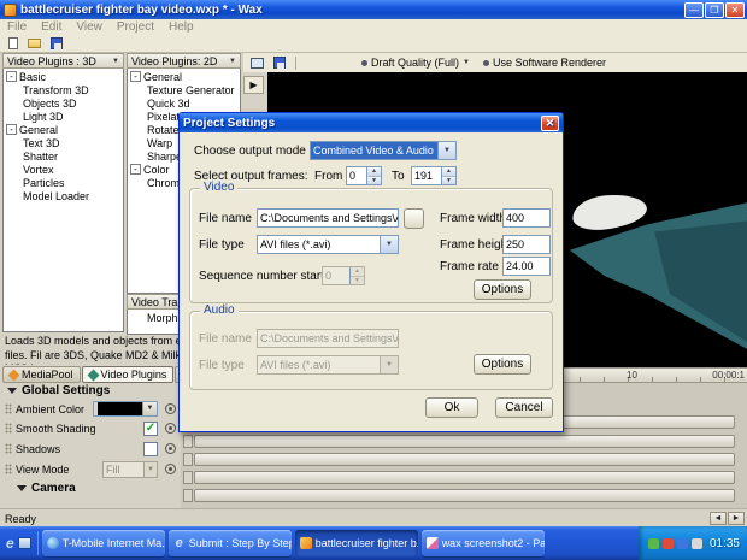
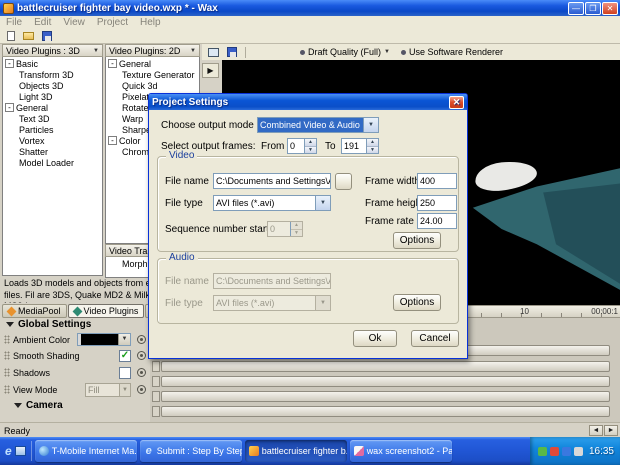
  battlecruiser fighter bay video.wxp * - Wax
  —
  ❐
  ✕
  File
  Edit
  View
  Project
  Help
  Video Plugins : 3D
  -
  Basic
  Transform 3D
  Objects 3D
  Light 3D
  -
  General
  Text 3D
- Shatter
+ Particles
  Vortex
- Particles
+ Shatter
  Model Loader
  Video Plugins: 2D
  -
  General
  Texture Generator
  Quick 3d
  Pixela
  Rotate
  Warp
  Sharp
  -
  Color
  Morph
  Loads 3D models and objects from files. Fil are 3DS, Quake MD2 & Mil
  MediaPool
  Video Plugins
  Draft Quality (Full)
  Use Software Renderer
  ▶
  10
  00:00:1
  Global Settings
  Ambient Color
  Smooth Shading
  ✓
  Shadows
  View Mode
  Fill
  Camera
  Ready
  Project Settings
  ✕
  Choose output mode
  Combined Video & Audio
  Select output frames:
  From
  0
  To
  191
  Video
  File name
  File type
  AVI files (*.avi)
  Sequence number star
  0
  Frame widt
  400
  Frame heig
  250
  Frame rate
  24.00
  Options
  Audio
  File name
  C:\Documents and Settings\
  File type
  AVI files (*.avi)
  Options
  Ok
  Cancel
  e
  T-Mobile Internet Ma.
  e
  Submit : Step By Ste
  battlecruiser fighter b
  wax screenshot2 - Pa
- 01:35
+ 16:35
